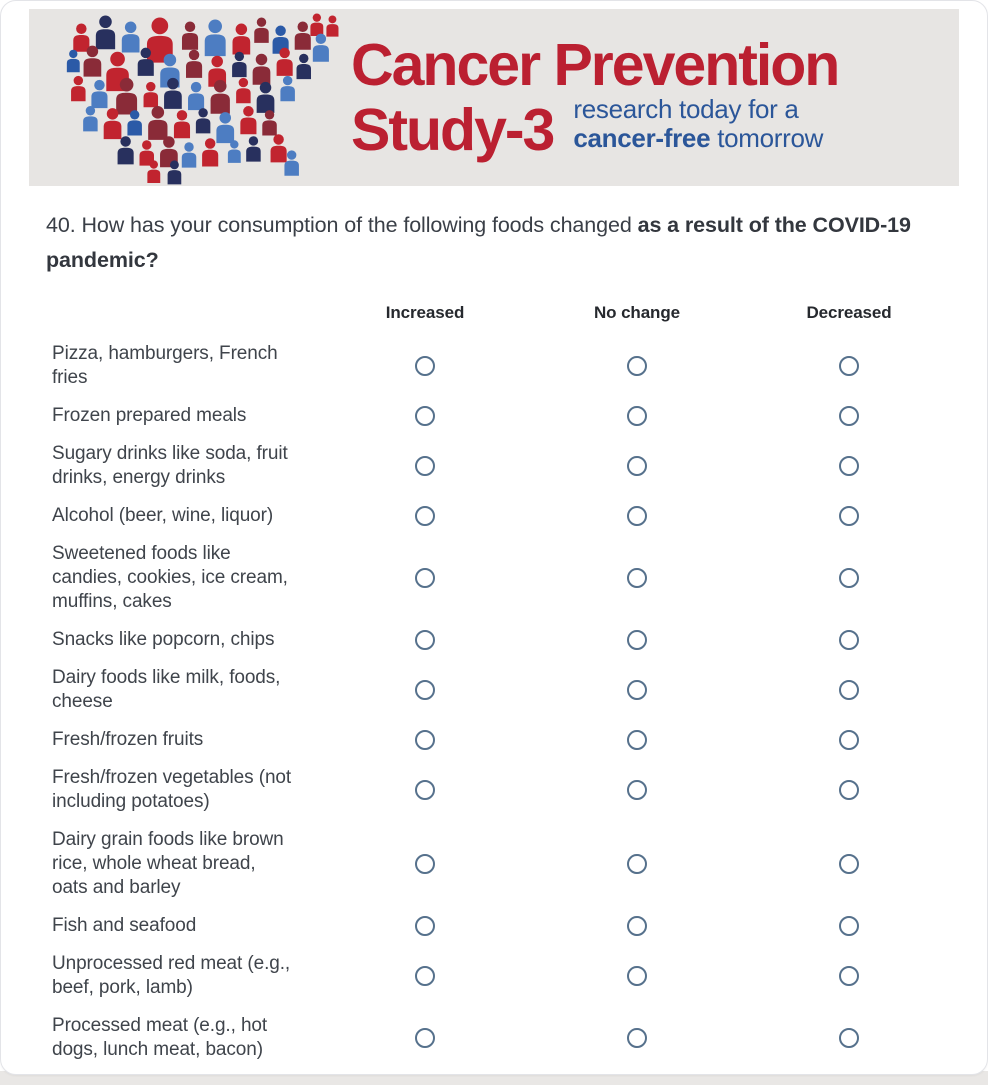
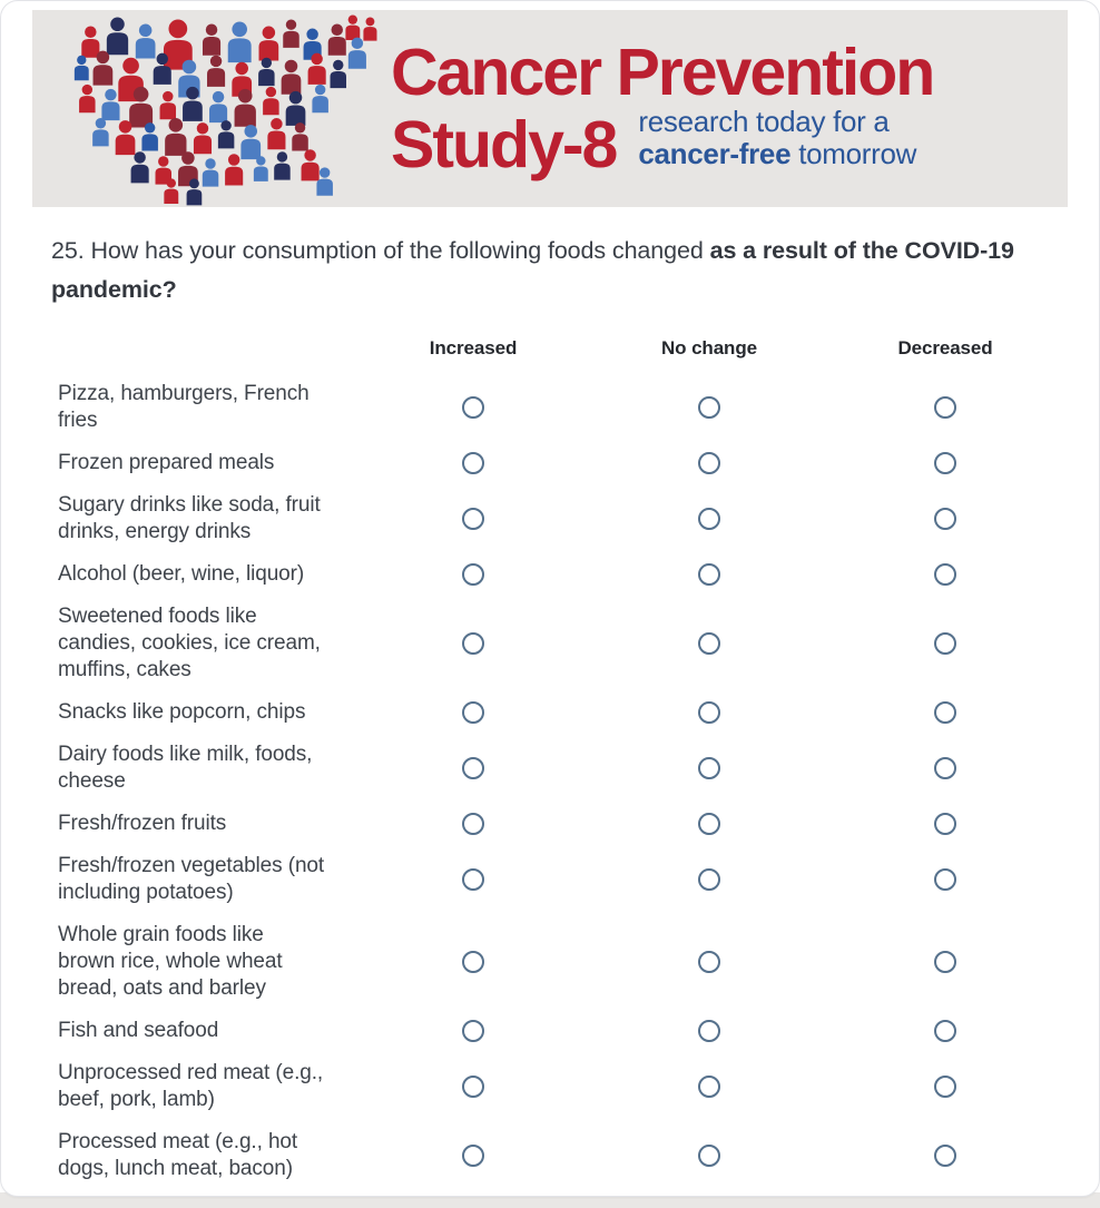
  Cancer Prevention
- Study-3
+ Study-8
  research today for a
  cancer-free tomorrow
- 40. How has your consumption of the following foods changed as a result of the COVID-19 pandemic?
+ 25. How has your consumption of the following foods changed as a result of the COVID-19 pandemic?
  Increased
  No change
  Decreased
  Pizza, hamburgers, French fries
  Frozen prepared meals
  Sugary drinks like soda, fruit drinks, energy drinks
  Alcohol (beer, wine, liquor)
  Sweetened foods like candies, cookies, ice cream, muffins, cakes
  Snacks like popcorn, chips
  Dairy foods like milk, foods, cheese
  Fresh/frozen fruits
  Fresh/frozen vegetables (not including potatoes)
- Dairy grain foods like brown rice, whole wheat bread, oats and barley
+ Whole grain foods like brown rice, whole wheat bread, oats and barley
  Fish and seafood
  Unprocessed red meat (e.g., beef, pork, lamb)
  Processed meat (e.g., hot dogs, lunch meat, bacon)
